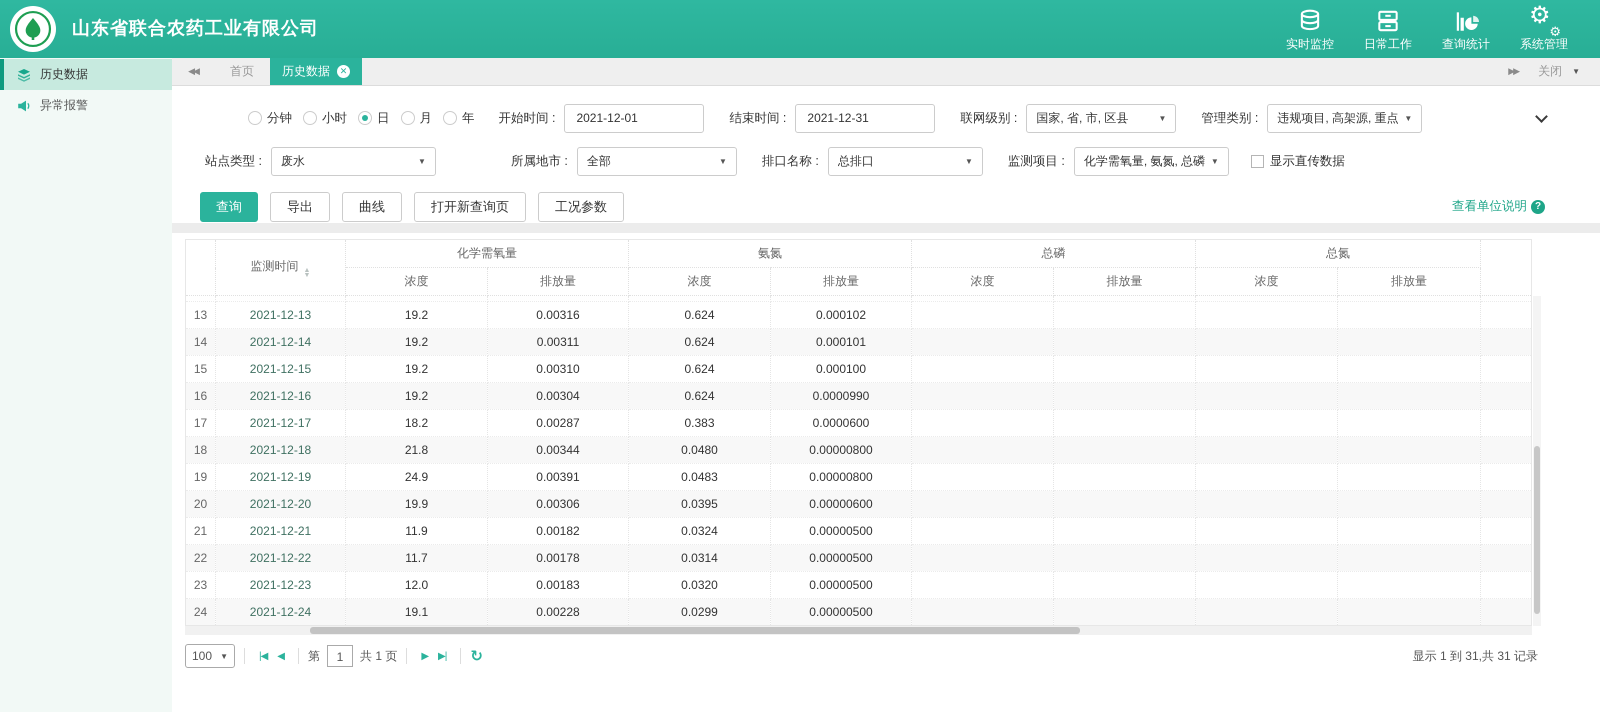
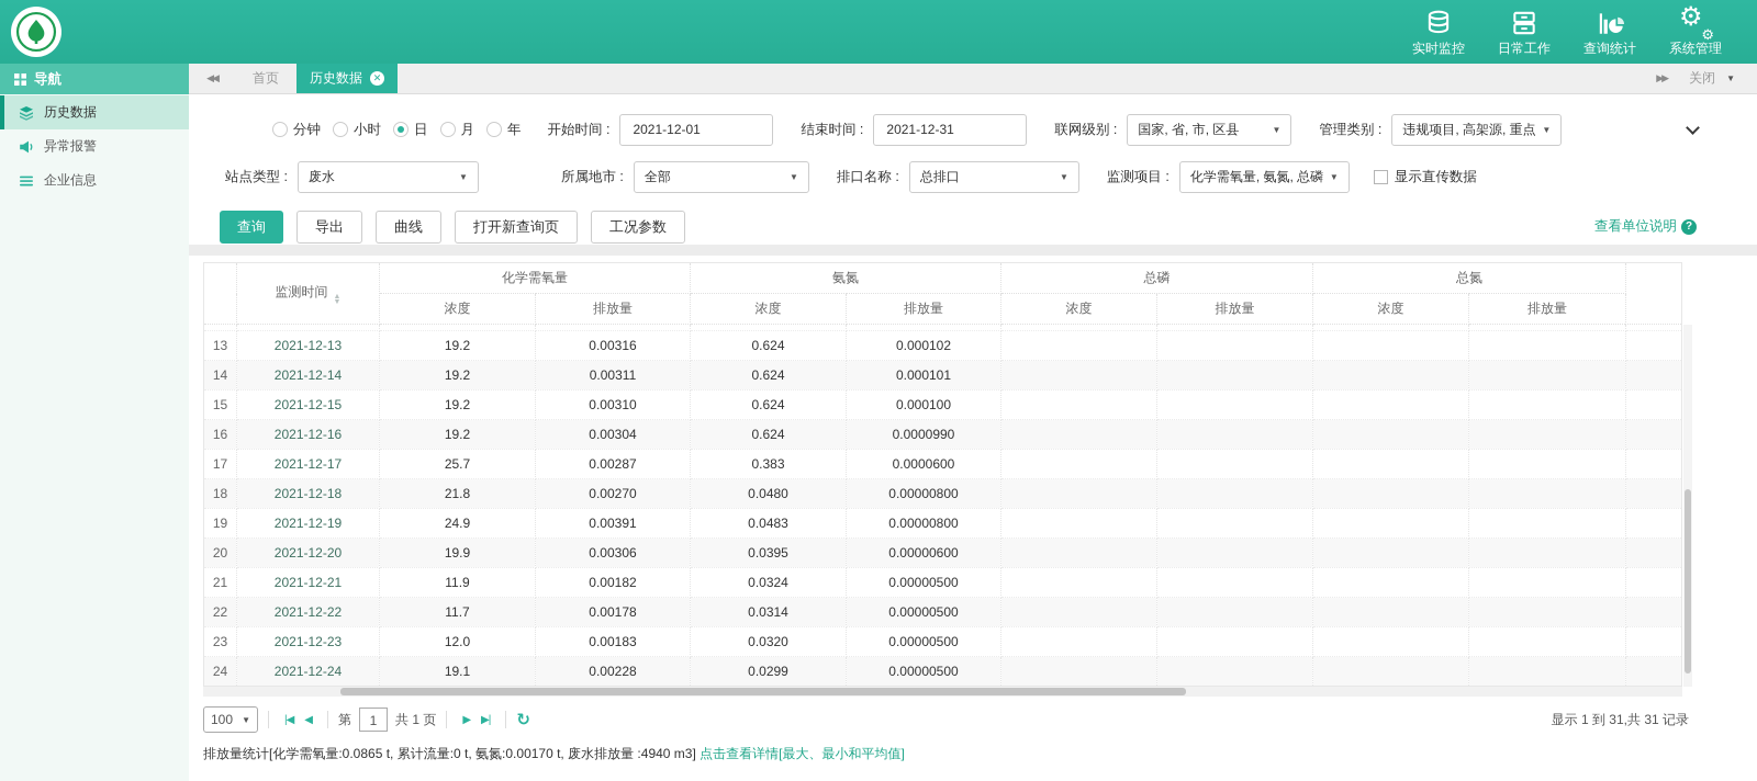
- 山东省联合农药工业有限公司
  实时监控
  日常工作
  查询统计
  ⚙
  ⚙
  系统管理
+ 导航
  历史数据
  异常报警
+ 企业信息
  ◀◀
  首页
  历史数据
  ✕
  ▶▶
  关闭
  ▼
  分钟
  小时
  日
  月
  年
  开始时间 :
  2021-12-01
  结束时间 :
  2021-12-31
  联网级别 :
  国家, 省, 市, 区县
  ▼
  管理类别 :
  违规项目, 高架源, 重点
  ▼
  站点类型 :
  废水
  ▼
  所属地市 :
  全部
  ▼
  排口名称 :
  总排口
  ▼
  监测项目 :
  化学需氧量, 氨氮, 总磷
  ▼
  显示直传数据
  查询
  导出
  曲线
  打开新查询页
  工况参数
  查看单位说明
  ?
  	监测时间	化学需氧量	氨氮	总磷	总氮
  浓度	排放量	浓度	排放量	浓度	排放量	浓度	排放量
  13	2021-12-13	19.2	0.00316	0.624	0.000102
  14	2021-12-14	19.2	0.00311	0.624	0.000101
  15	2021-12-15	19.2	0.00310	0.624	0.000100
  16	2021-12-16	19.2	0.00304	0.624	0.0000990
- 17	2021-12-17	18.2	0.00287	0.383	0.0000600
+ 17	2021-12-17	25.7	0.00287	0.383	0.0000600
- 18	2021-12-18	21.8	0.00344	0.0480	0.00000800
+ 18	2021-12-18	21.8	0.00270	0.0480	0.00000800
  19	2021-12-19	24.9	0.00391	0.0483	0.00000800
  20	2021-12-20	19.9	0.00306	0.0395	0.00000600
  21	2021-12-21	11.9	0.00182	0.0324	0.00000500
  22	2021-12-22	11.7	0.00178	0.0314	0.00000500
  23	2021-12-23	12.0	0.00183	0.0320	0.00000500
  24	2021-12-24	19.1	0.00228	0.0299	0.00000500
  100
  ▼
  |◀
  ◀
  第
  1
  共 1 页
  ▶
  ▶|
  ↻
  显示 1 到 31,共 31 记录
+ 排放量统计[化学需氧量:0.0865 t, 累计流量:0 t, 氨氮:0.00170 t, 废水排放量 :4940 m3] 点击查看详情[最大、最小和平均值]
